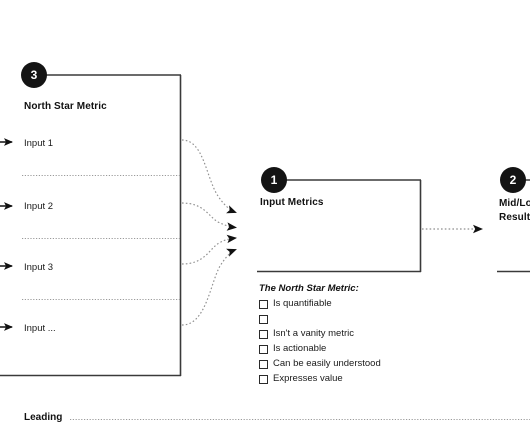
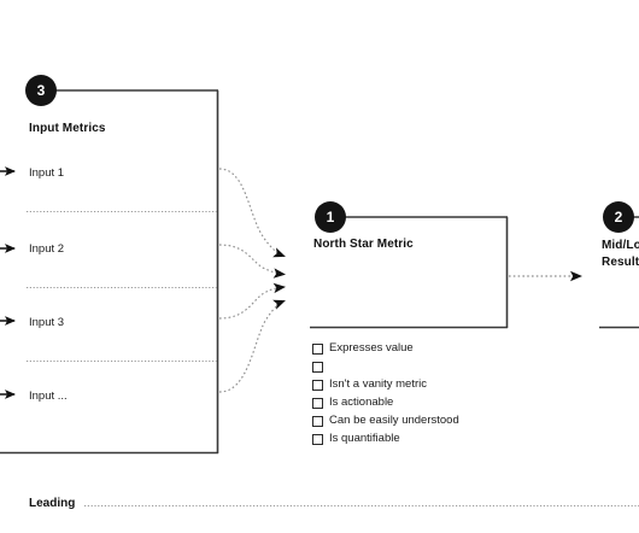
  3
- North Star Metric
+ Input Metrics
  Input 1
  Input 2
  Input 3
  Input ...
  1
- Input Metrics
+ North Star Metric
  2
  Mid/Lo
  Result
- The North Star Metric:
- Is quantifiable
+ Expresses value
  Isn't a vanity metric
  Is actionable
  Can be easily understood
- Expresses value
+ Is quantifiable
  Leading
